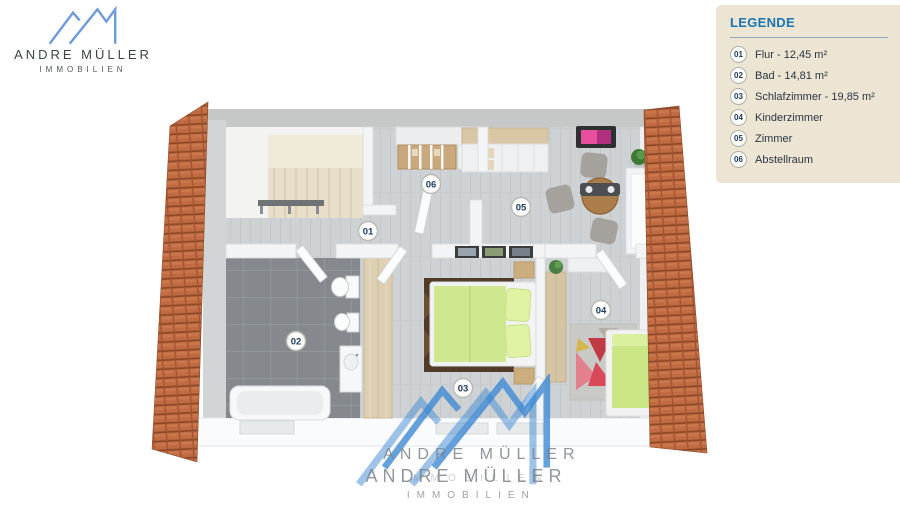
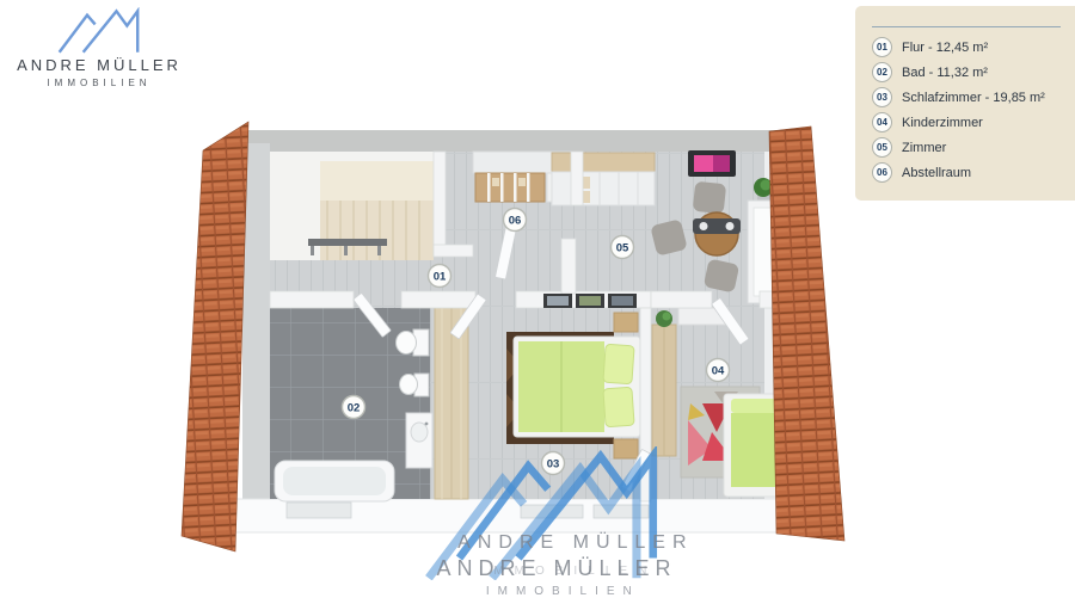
  01
  02
  03
  04
  05
  06
  ANDRE MÜLLER
  IMMOBILIEN
- LEGENDE
  01
  Flur - 12,45 m²
  02
- Bad - 14,81 m²
+ Bad - 11,32 m²
  03
  Schlafzimmer - 19,85 m²
  04
  Kinderzimmer
  05
  Zimmer
  06
  Abstellraum
  ANDRE MÜLLER
  ANDRE MÜLLER
  IMMOBILIEN
  IMMOBILIEN
